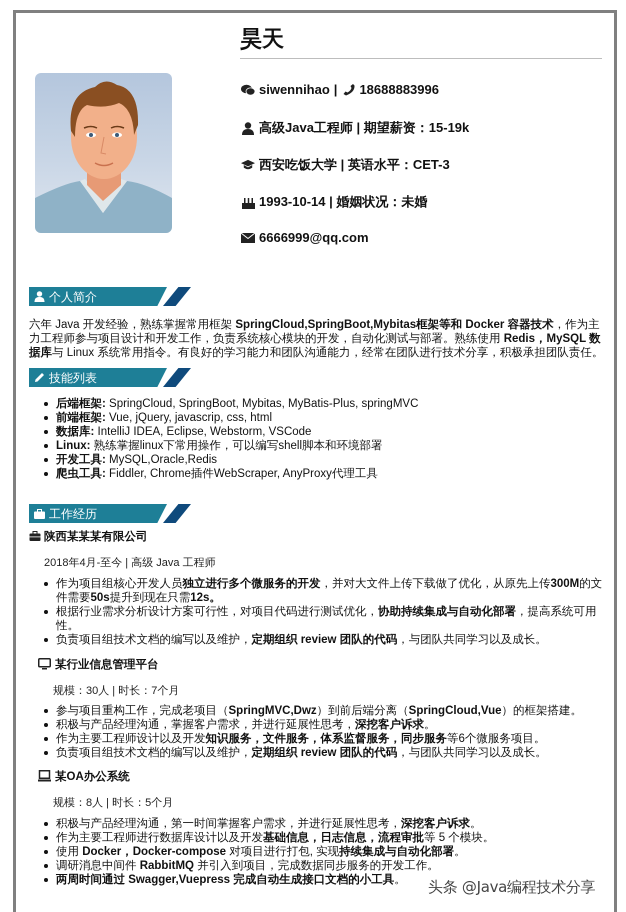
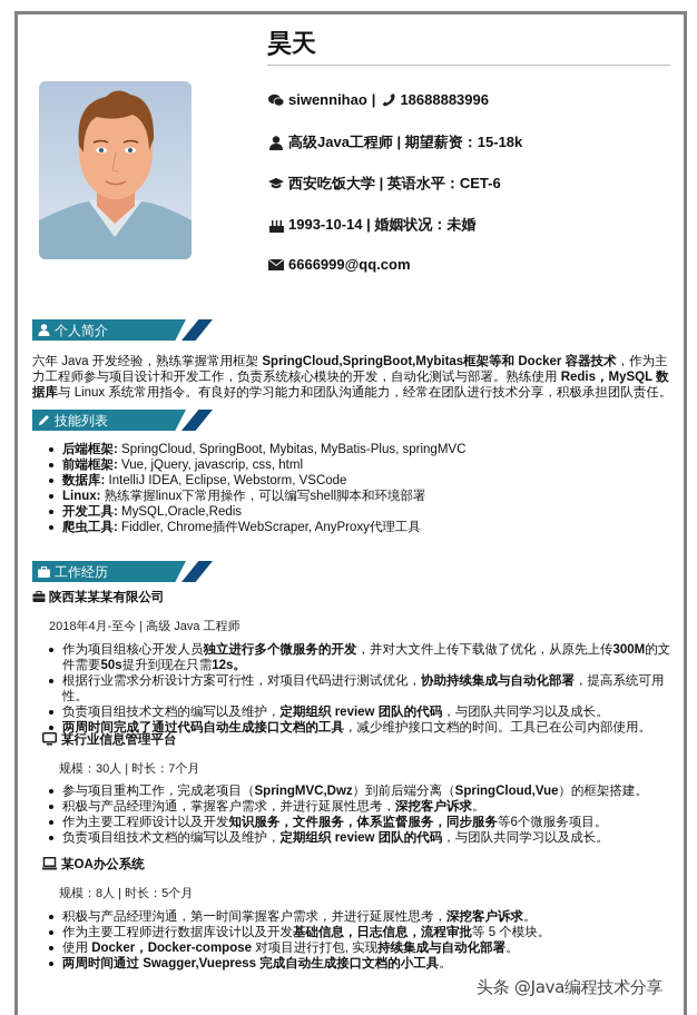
  昊天
  siwennihao
  |
  18688883996
- 高级Java工程师 | 期望薪资：15-19k
+ 高级Java工程师 | 期望薪资：15-18k
- 西安吃饭大学 | 英语水平：CET-3
+ 西安吃饭大学 | 英语水平：CET-6
  1993-10-14 | 婚姻状况：未婚
  6666999@qq.com
  个人简介
  六年 Java 开发经验，熟练掌握常用框架 SpringCloud,SpringBoot,Mybitas框架等和 Docker 容器技术，作为主力工程师参与项目设计和开发工作，负责系统核心模块的开发，自动化测试与部署。熟练使用 Redis，MySQL 数据库与 Linux 系统常用指令。有良好的学习能力和团队沟通能力，经常在团队进行技术分享，积极承担团队责任。
  技能列表
  后端框架: SpringCloud, SpringBoot, Mybitas, MyBatis-Plus, springMVC
  前端框架: Vue, jQuery, javascrip, css, html
  数据库: IntelliJ IDEA, Eclipse, Webstorm, VSCode
  Linux: 熟练掌握linux下常用操作，可以编写shell脚本和环境部署
  开发工具: MySQL,Oracle,Redis
  爬虫工具: Fiddler, Chrome插件WebScraper, AnyProxy代理工具
  工作经历
  陕西某某某有限公司
  2018年4月-至今 | 高级 Java 工程师
  作为项目组核心开发人员独立进行多个微服务的开发，并对大文件上传下载做了优化，从原先上传300M的文件需要50s提升到现在只需12s。
  根据行业需求分析设计方案可行性，对项目代码进行测试优化，协助持续集成与自动化部署，提高系统可用性。
  负责项目组技术文档的编写以及维护，定期组织 review 团队的代码，与团队共同学习以及成长。
+ 两周时间完成了通过代码自动生成接口文档的工具，减少维护接口文档的时间。工具已在公司内部使用。
  某行业信息管理平台
  规模：30人 | 时长：7个月
  参与项目重构工作，完成老项目（SpringMVC,Dwz）到前后端分离（SpringCloud,Vue）的框架搭建。
  积极与产品经理沟通，掌握客户需求，并进行延展性思考，深挖客户诉求。
  作为主要工程师设计以及开发知识服务，文件服务，体系监督服务，同步服务等6个微服务项目。
  负责项目组技术文档的编写以及维护，定期组织 review 团队的代码，与团队共同学习以及成长。
  某OA办公系统
  规模：8人 | 时长：5个月
  积极与产品经理沟通，第一时间掌握客户需求，并进行延展性思考，深挖客户诉求。
  作为主要工程师进行数据库设计以及开发基础信息，日志信息，流程审批等 5 个模块。
  使用 Docker，Docker-compose 对项目进行打包, 实现持续集成与自动化部署。
- 调研消息中间件 RabbitMQ 并引入到项目，完成数据同步服务的开发工作。
  两周时间通过 Swagger,Vuepress 完成自动生成接口文档的小工具。
  头条 @Java编程技术分享
